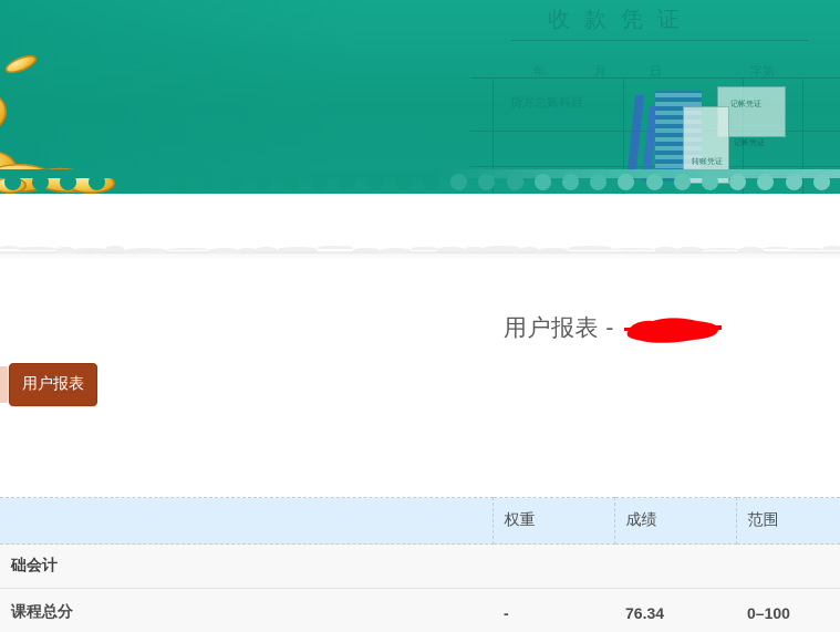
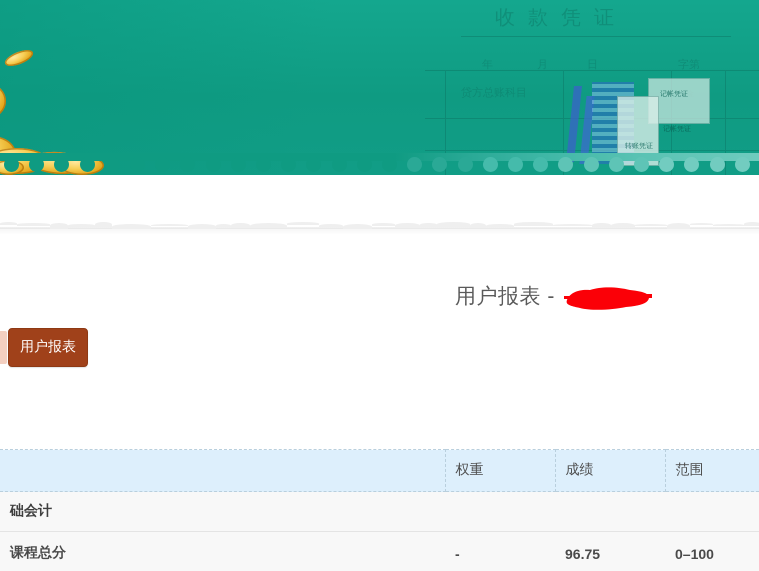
  收款凭证
  金
  记帐凭证
  记帐凭证
  转账凭证
  用户报表 -
  用户报表
  	权重	成绩	范围
  础会计
- 课程总分	-	76.34	0–100
+ 课程总分	-	96.75	0–100
